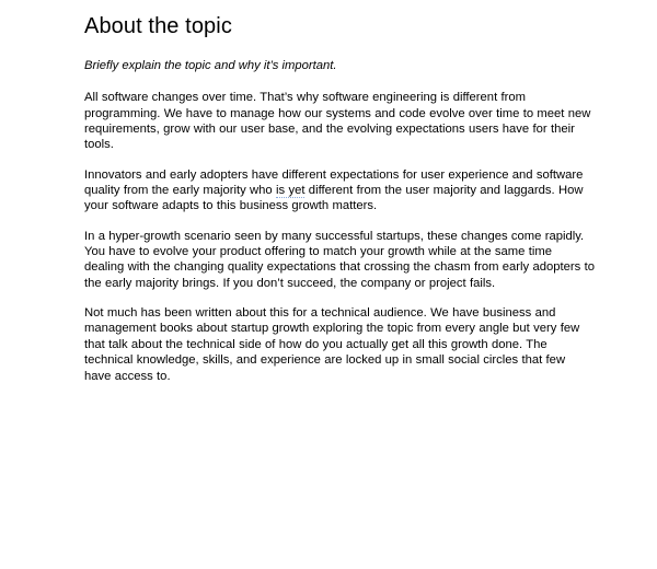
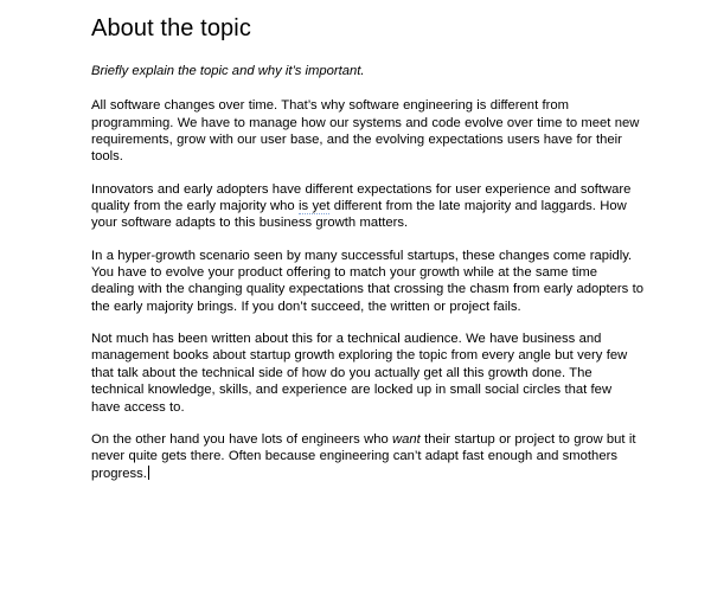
  About the topic
  Briefly explain the topic and why it’s important.
  All software changes over time. That’s why software engineering is different from programming. We have to manage how our systems and code evolve over time to meet new requirements, grow with our user base, and the evolving expectations users have for their tools.
- Innovators and early adopters have different expectations for user experience and software quality from the early majority who is yet different from the user majority and laggards. How your software adapts to this business growth matters.
+ Innovators and early adopters have different expectations for user experience and software quality from the early majority who is yet different from the late majority and laggards. How your software adapts to this business growth matters.
- In a hyper-growth scenario seen by many successful startups, these changes come rapidly. You have to evolve your product offering to match your growth while at the same time dealing with the changing quality expectations that crossing the chasm from early adopters to the early majority brings. If you don’t succeed, the company or project fails.
+ In a hyper-growth scenario seen by many successful startups, these changes come rapidly. You have to evolve your product offering to match your growth while at the same time dealing with the changing quality expectations that crossing the chasm from early adopters to the early majority brings. If you don’t succeed, the written or project fails.
  Not much has been written about this for a technical audience. We have business and management books about startup growth exploring the topic from every angle but very few that talk about the technical side of how do you actually get all this growth done. The technical knowledge, skills, and experience are locked up in small social circles that few have access to.
+ On the other hand you have lots of engineers who want their startup or project to grow but it never quite gets there. Often because engineering can’t adapt fast enough and smothers progress.
